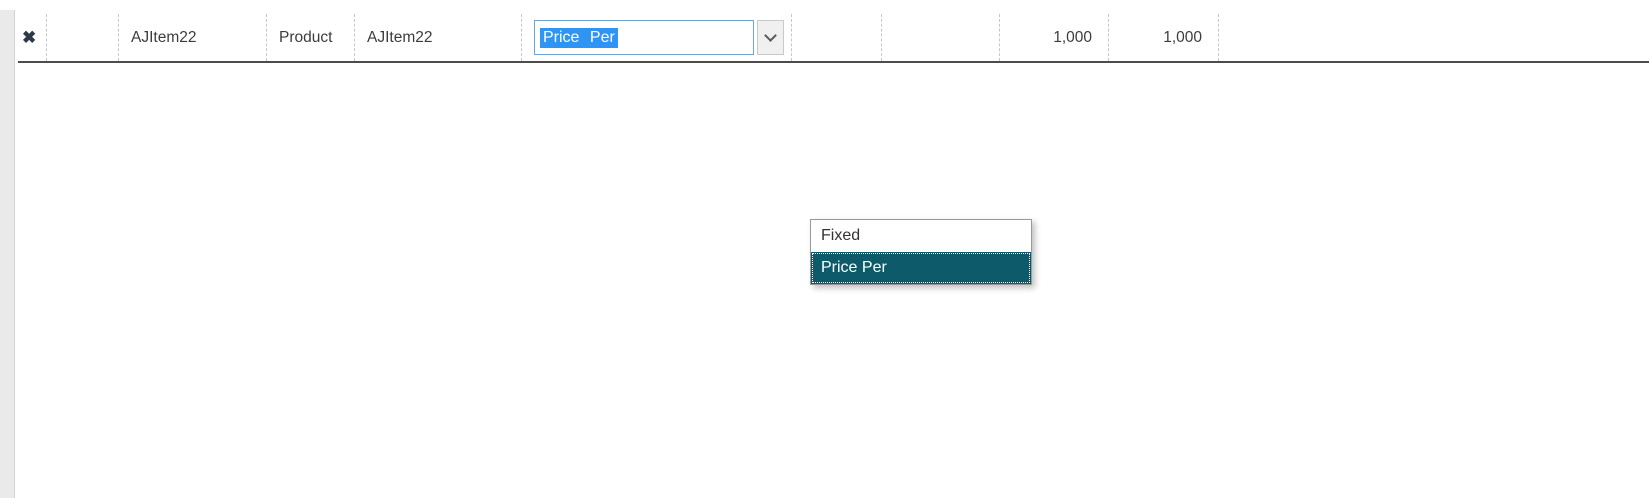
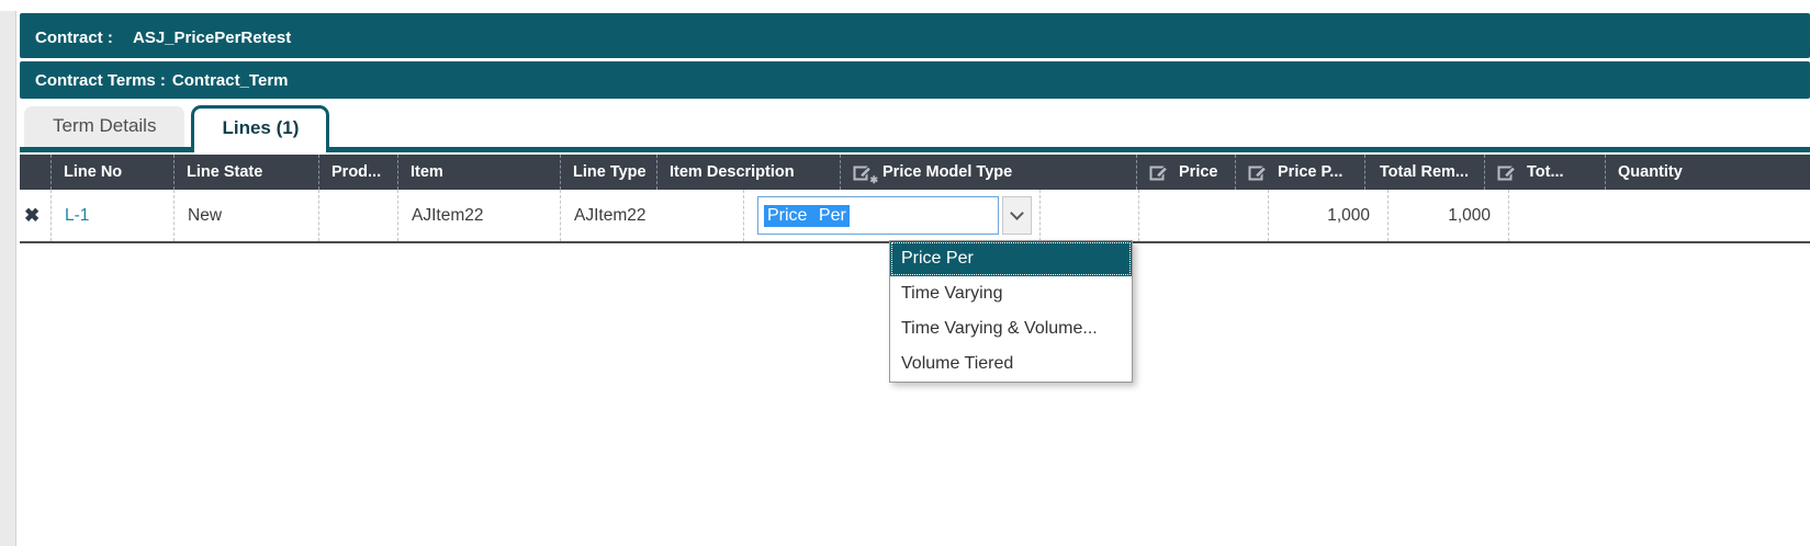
+ Contract :
+ ASJ_PricePerRetest
+ Contract Terms :
+ Contract_Term
+ Term Details
+ Lines (1)
+ Line No
+ Line State
+ Prod...
+ Item
+ Line Type
+ Item Description
+ ✱
+ Price Model Type
+ Price
+ Price P...
+ Total Rem...
+ Tot...
+ Quantity
  ✖
+ L-1
+ New
  AJItem22
- Product
  AJItem22
  Price Per
  1,000
  1,000
- Fixed
  Price Per
+ Time Varying
+ Time Varying & Volume...
+ Volume Tiered
